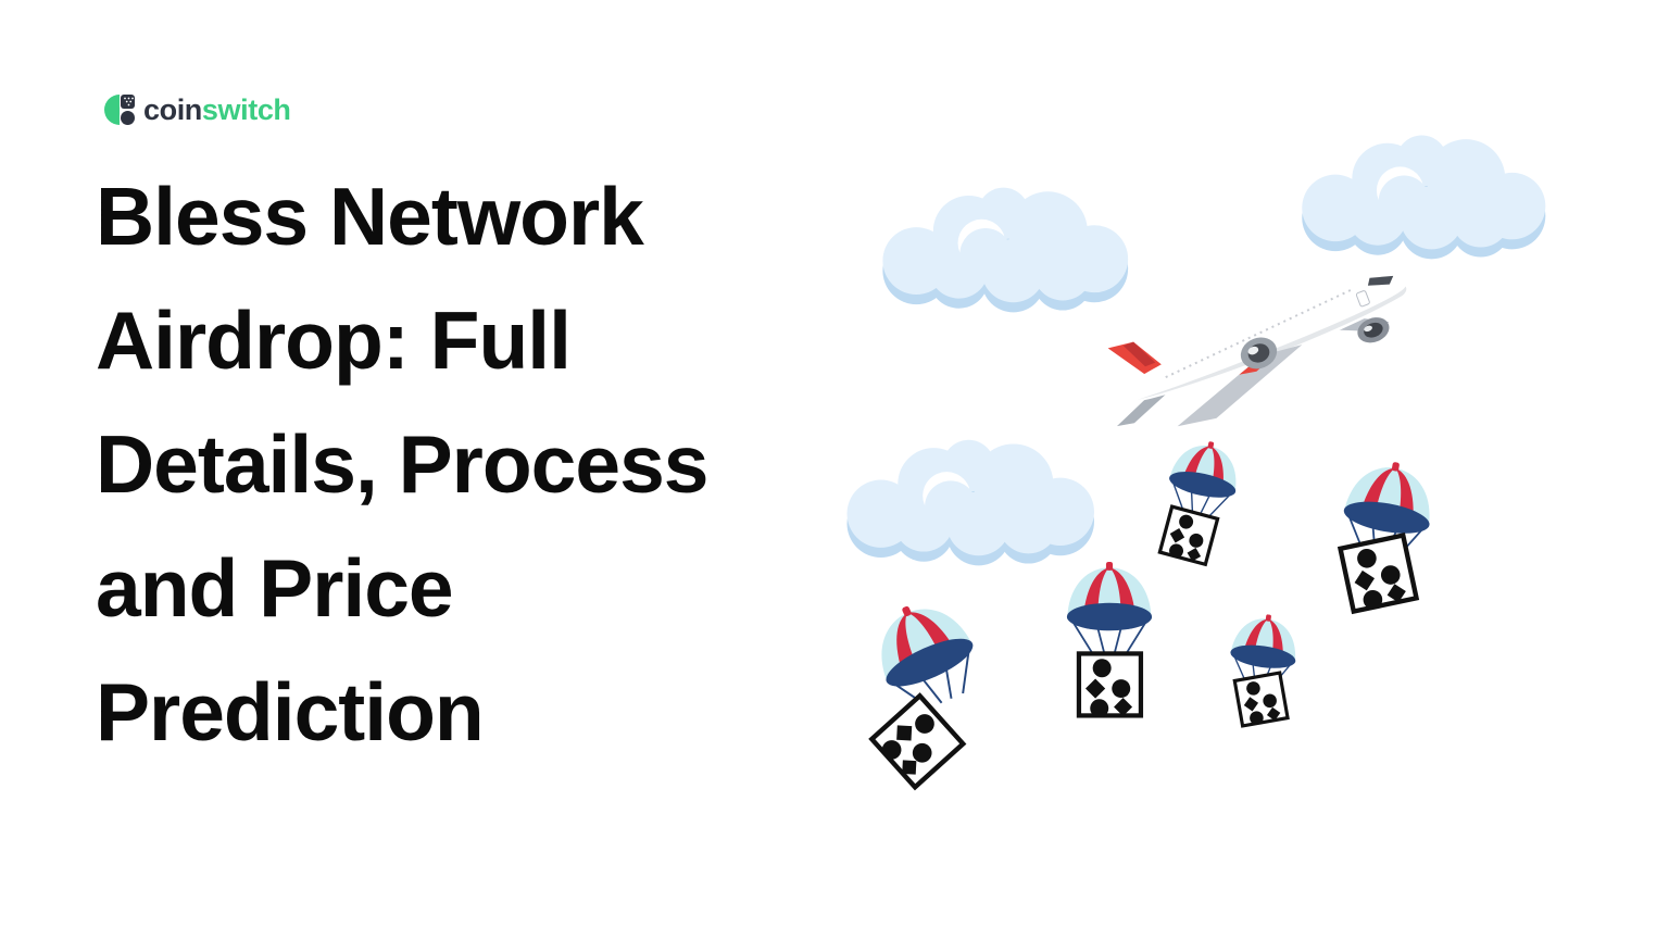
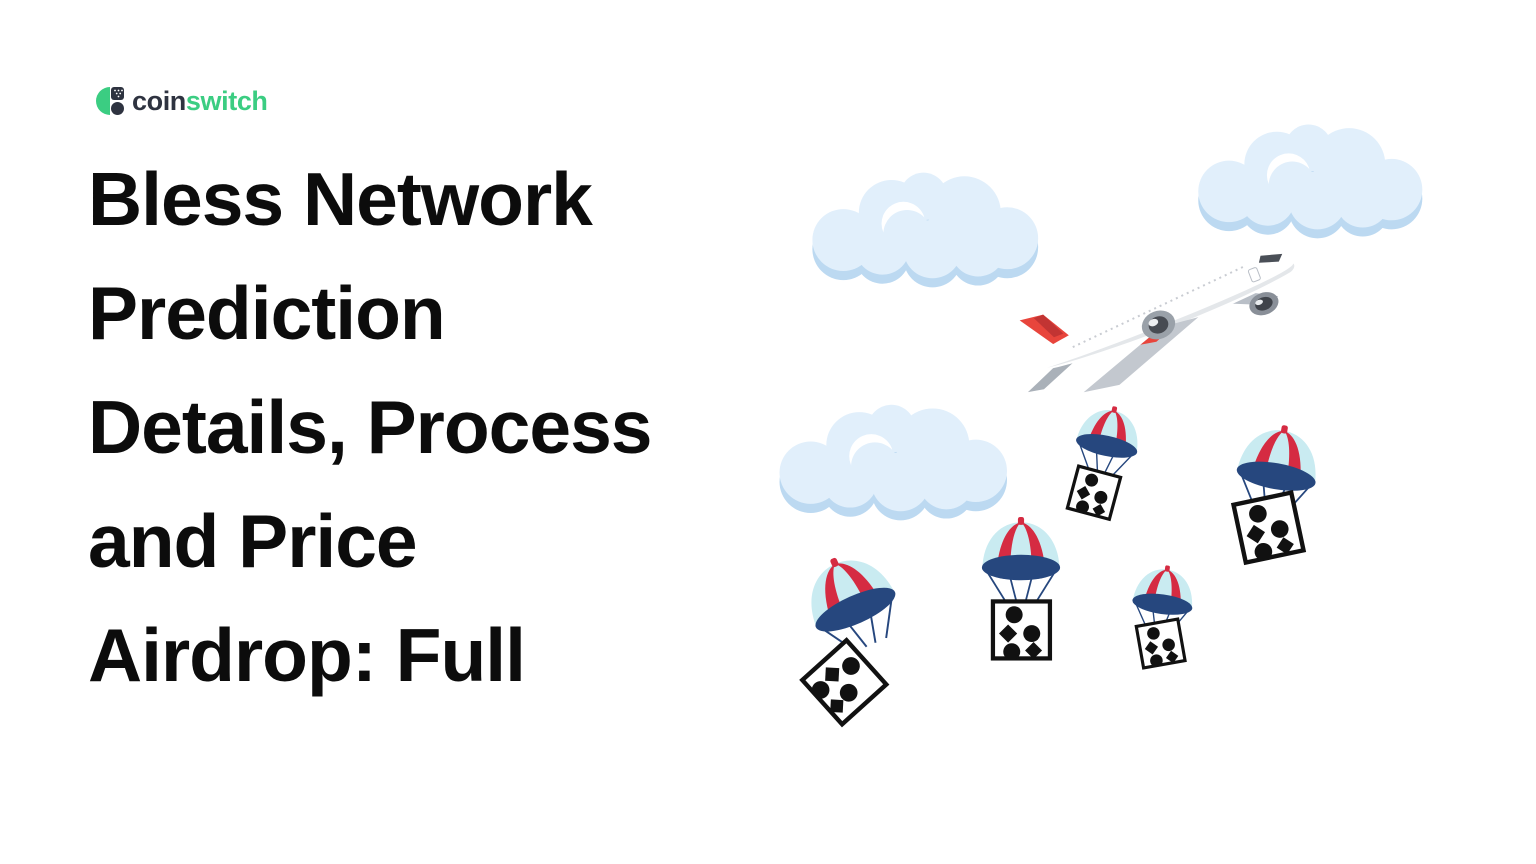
  coinswitch
  Bless Network
- Airdrop: Full
+ Prediction
  Details, Process
  and Price
- Prediction
+ Airdrop: Full
